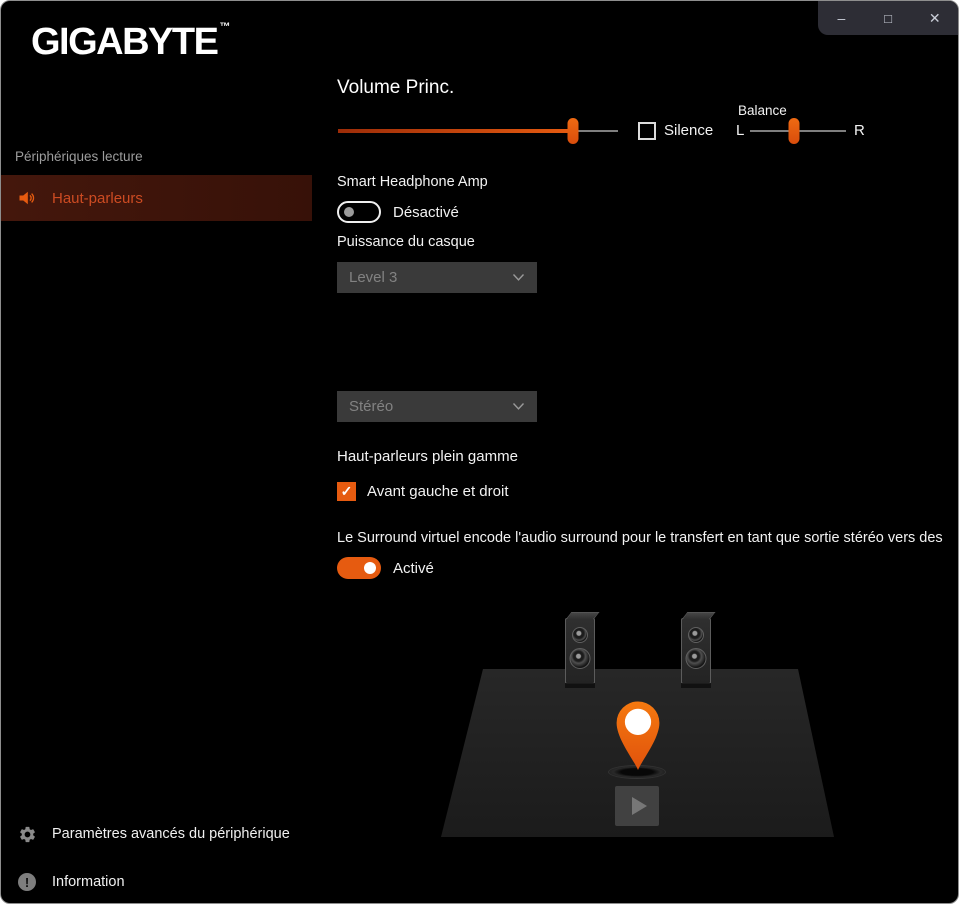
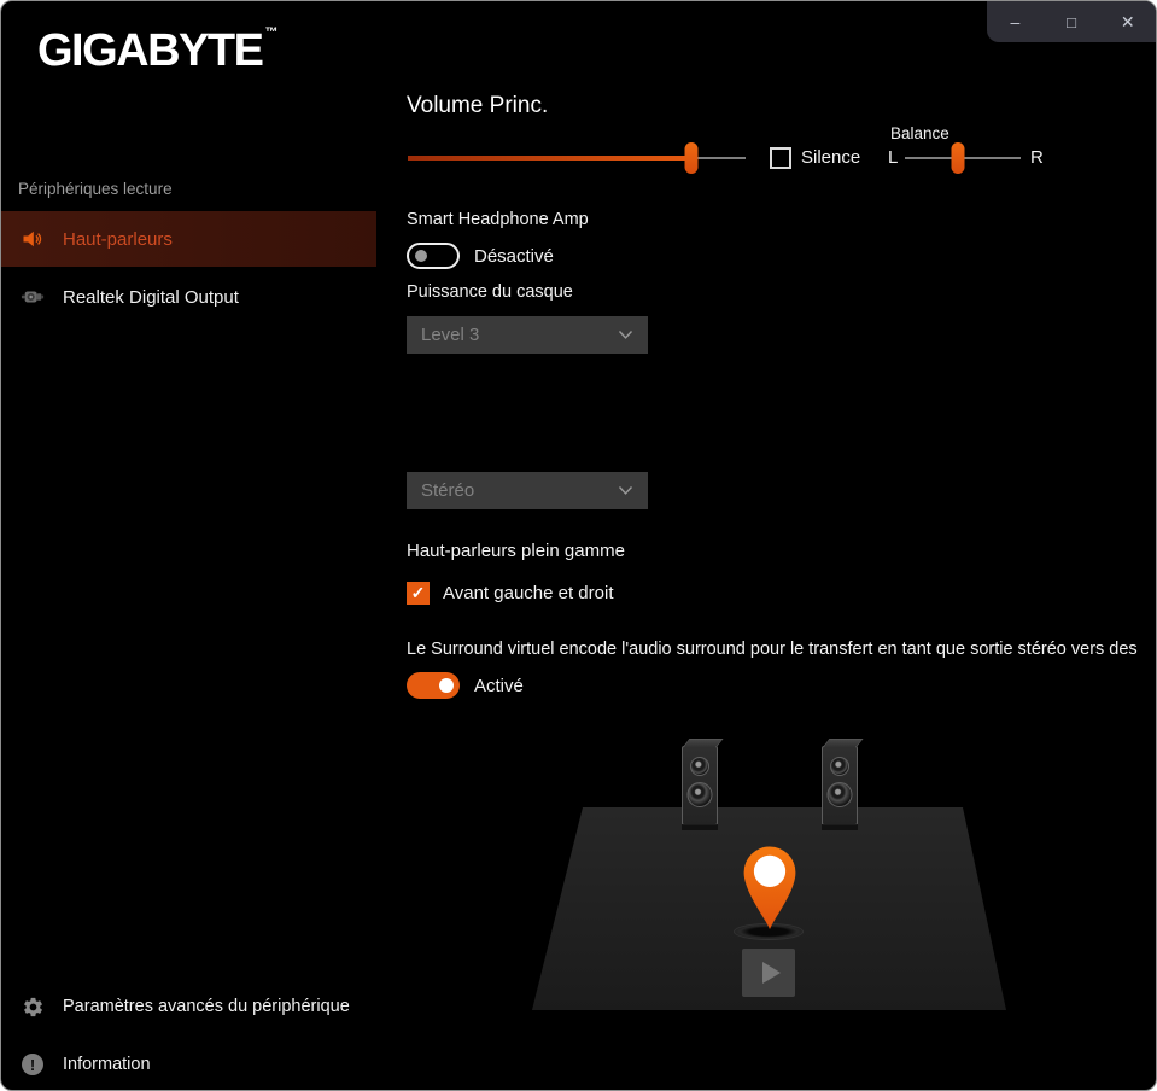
  –
  □
  ✕
  GIGABYTE ™
  Périphériques lecture
  Haut-parleurs
+ Realtek Digital Output
  Paramètres avancés du périphérique
  !
  Information
  Volume Princ.
  Silence
  Balance
  L
  R
  Smart Headphone Amp
  Désactivé
  Puissance du casque
  Level 3
  Stéréo
  Haut-parleurs plein gamme
  ✓
  Avant gauche et droit
  Le Surround virtuel encode l'audio surround pour le transfert en tant que sortie stéréo vers des
  Activé
